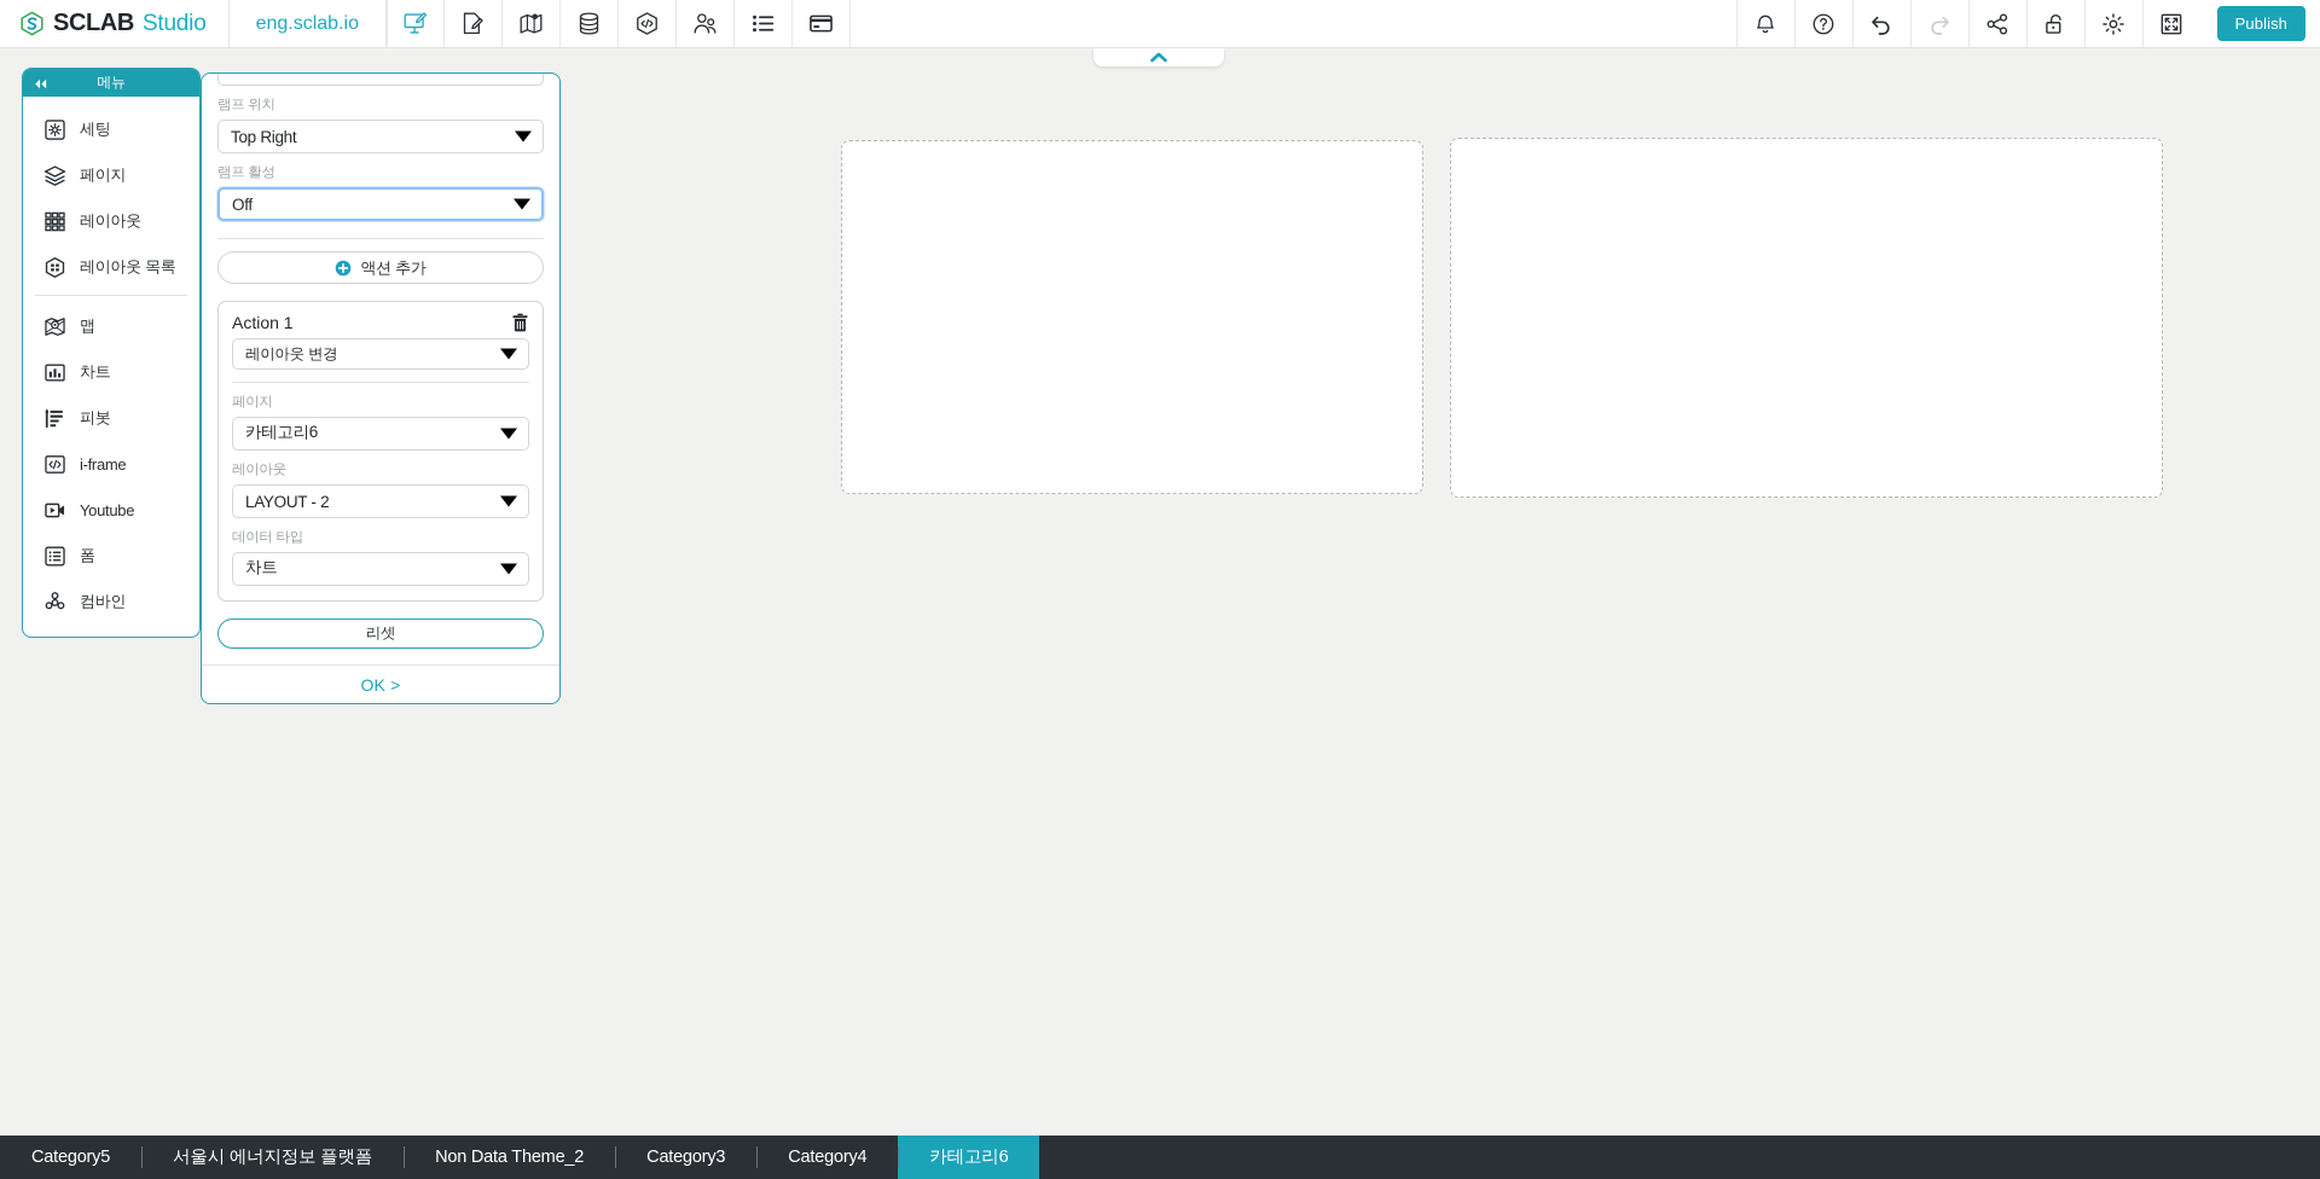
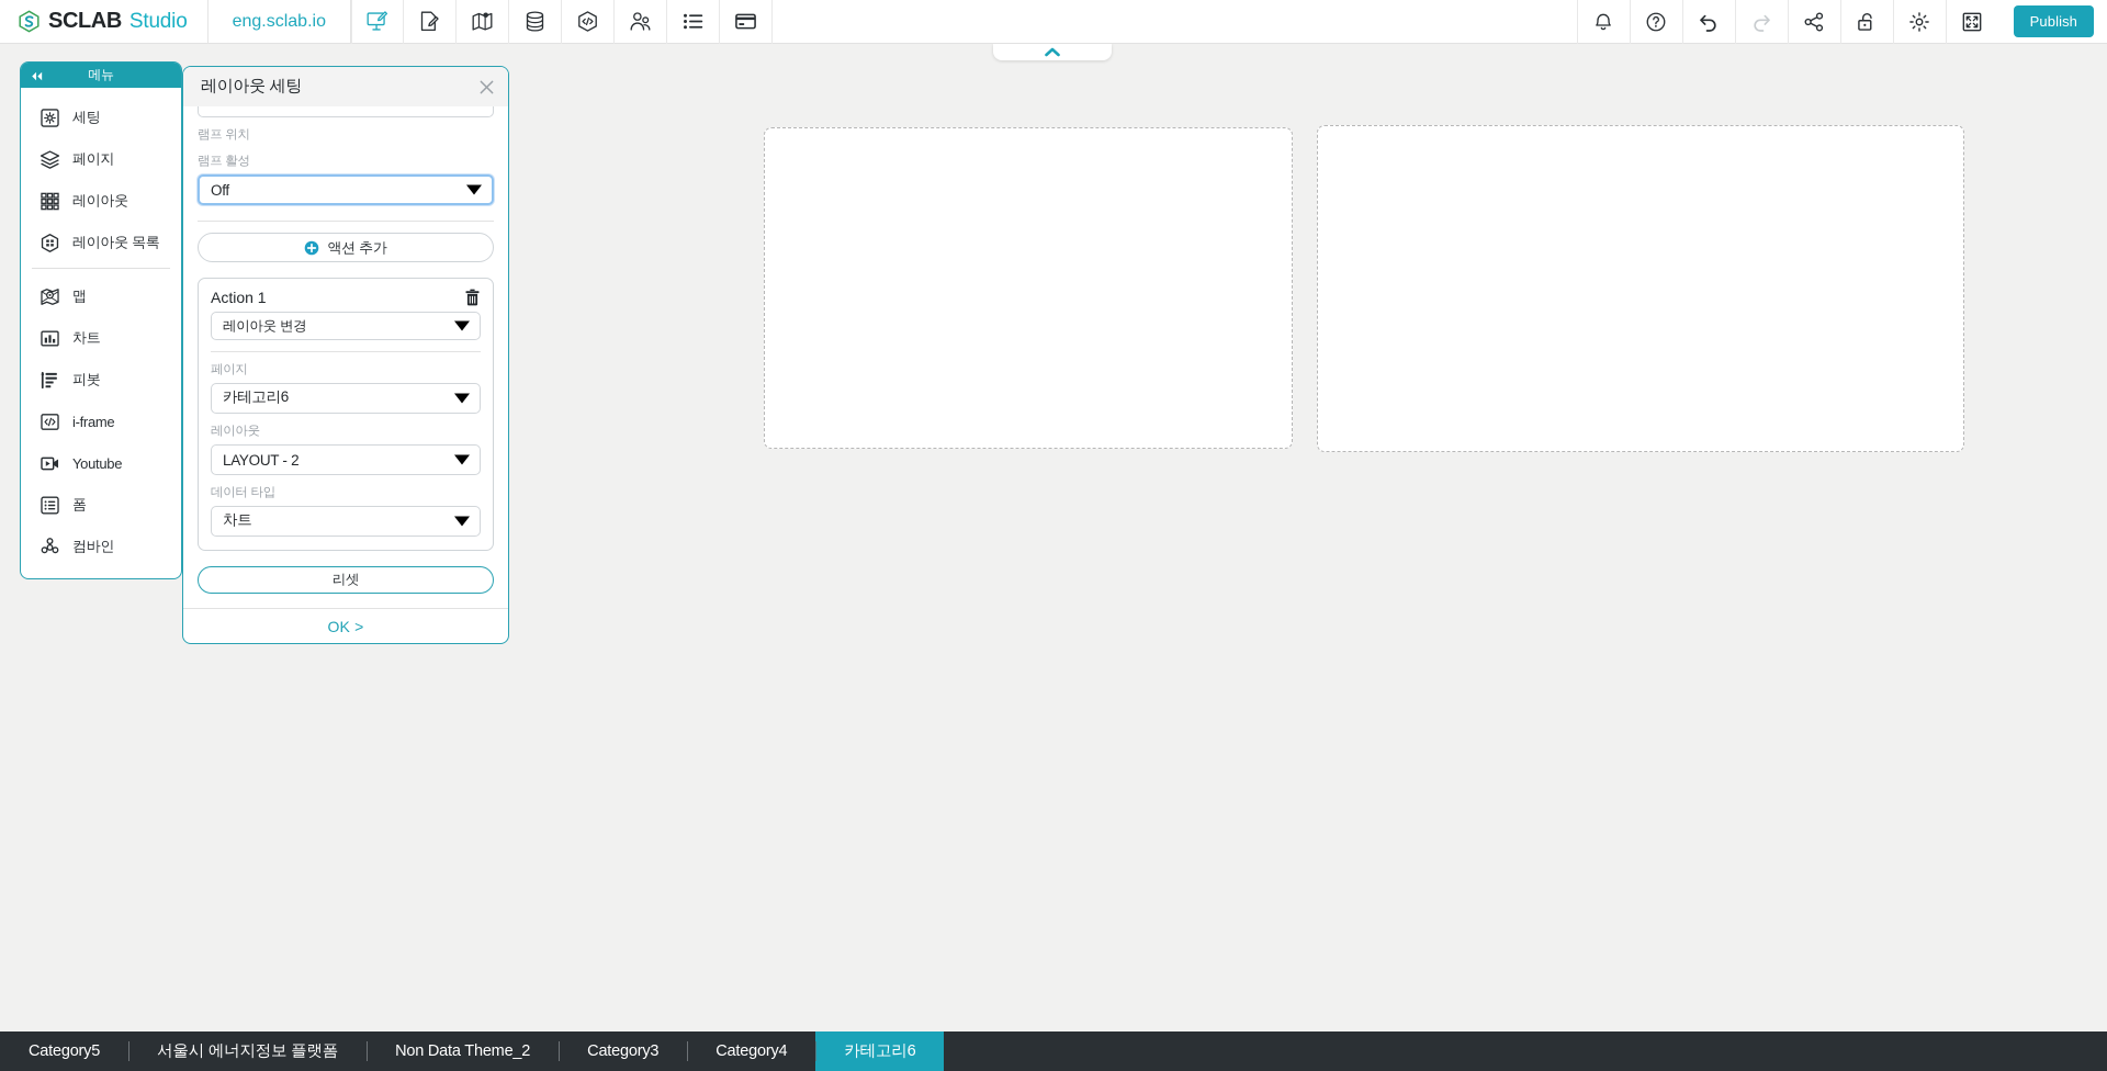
  SCLAB
  Studio
  eng.sclab.io
  Publish
  메뉴
  세팅
  페이지
  레이아웃
  레이아웃 목록
  맵
  차트
  피봇
  i-frame
  Youtube
  폼
  컴바인
+ 레이아웃 세팅
  램프 위치
- Top Right
  램프 활성
  Off
  액션 추가
  Action 1
  레이아웃 변경
  페이지
  카테고리6
  레이아웃
  LAYOUT - 2
  데이터 타입
  차트
  리셋
  OK >
  Category5
  서울시 에너지정보 플랫폼
  Non Data Theme_2
  Category3
  Category4
  카테고리6
